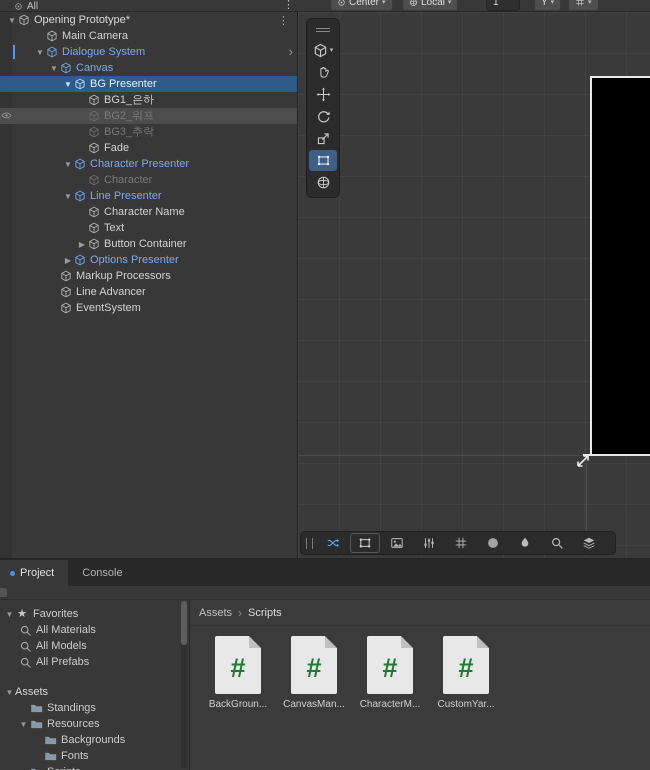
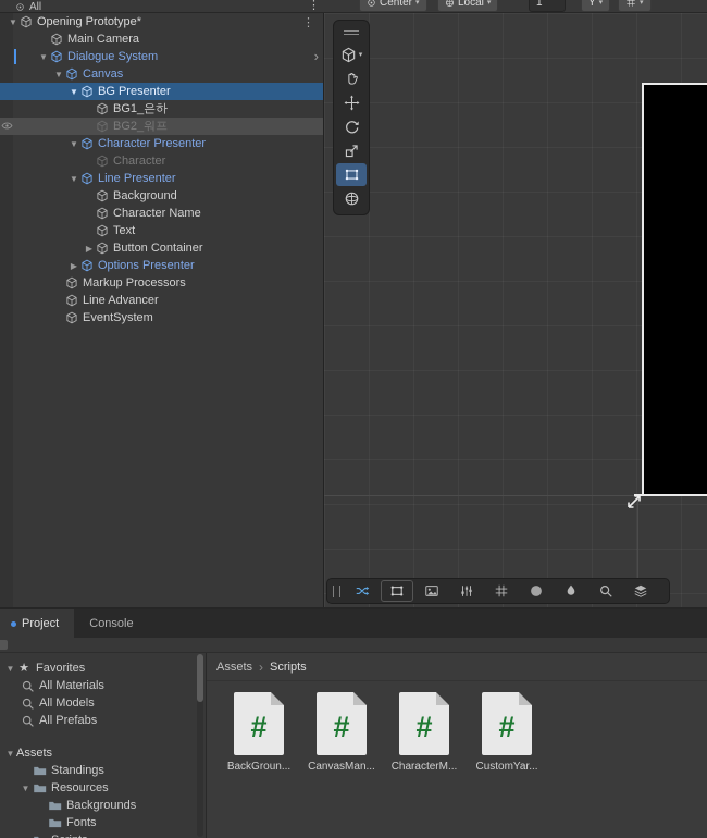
  All
  ⋮
  Center
  Local
  1
  Y
  ▼
  Opening Prototype*
  ⋮
  Main Camera
  ▼
  Dialogue System
  ›
  ▼
  Canvas
  ▼
  BG Presenter
  BG1_은하
  BG2_워프
- BG3_추락
- Fade
  ▼
  Character Presenter
  Character
  ▼
  Line Presenter
+ Background
  Character Name
  Text
  ▶
  Button Container
  ▶
  Options Presenter
  Markup Processors
  Line Advancer
  EventSystem
  Project
  Console
  ▼
  ★
  Favorites
  All Materials
  All Models
  All Prefabs
  ▼
  Assets
  Standings
  ▼
  Resources
  Backgrounds
  Fonts
  Assets
  ›
  Scripts
  #
  BackGroun...
  #
  CanvasMan...
  #
  CharacterM...
  #
  CustomYar...
